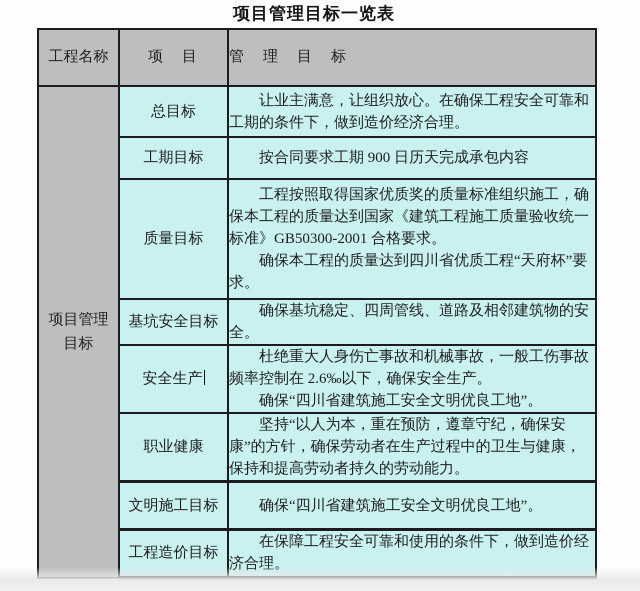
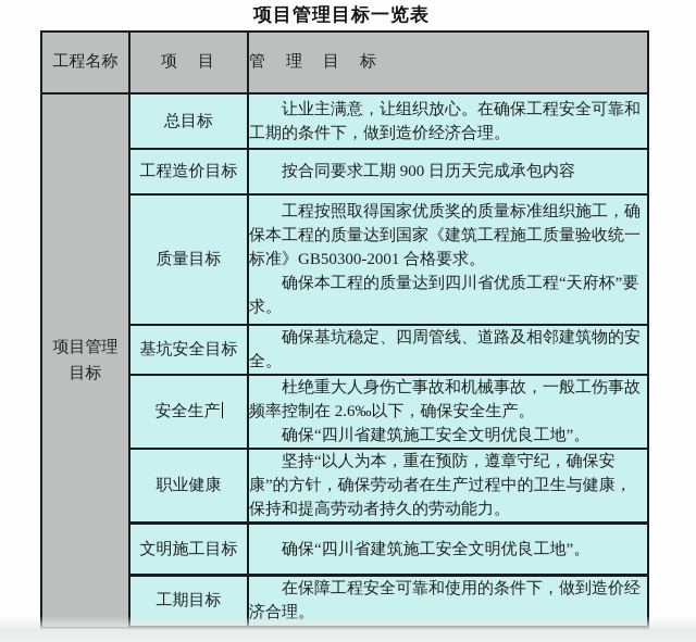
  项目管理目标一览表
  工程名称	项 目	管 理 目 标
  项目管理 目标	总目标	让业主满意，让组织放心。在确保工程安全可靠和工期的条件下，做到造价经济合理。
- 工期目标	按合同要求工期 900 日历天完成承包内容
+ 工程造价目标	按合同要求工期 900 日历天完成承包内容
  质量目标	工程按照取得国家优质奖的质量标准组织施工，确保本工程的质量达到国家《建筑工程施工质量验收统一标准》GB50300-2001 合格要求。 确保本工程的质量达到四川省优质工程“天府杯”要求。
  基坑安全目标	确保基坑稳定、四周管线、道路及相邻建筑物的安全。
  安全生产	杜绝重大人身伤亡事故和机械事故，一般工伤事故频率控制在 2.6‰以下，确保安全生产。 确保“四川省建筑施工安全文明优良工地”。
  职业健康	坚持“以人为本，重在预防，遵章守纪，确保安康”的方针，确保劳动者在生产过程中的卫生与健康，保持和提高劳动者持久的劳动能力。
  文明施工目标	确保“四川省建筑施工安全文明优良工地”。
- 工程造价目标	在保障工程安全可靠和使用的条件下，做到造价经济合理。
+ 工期目标	在保障工程安全可靠和使用的条件下，做到造价经济合理。
